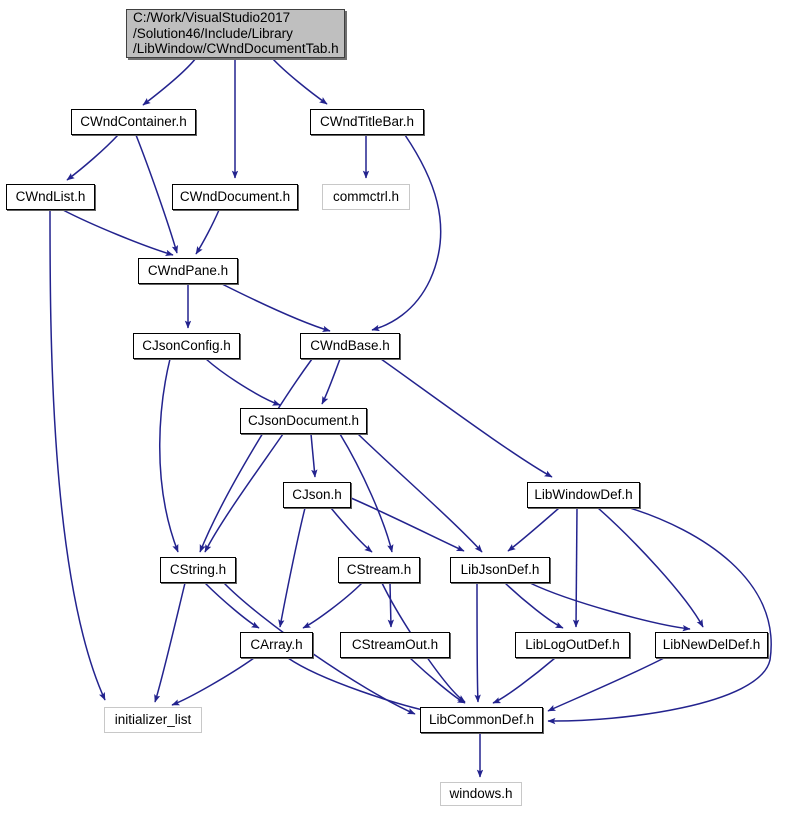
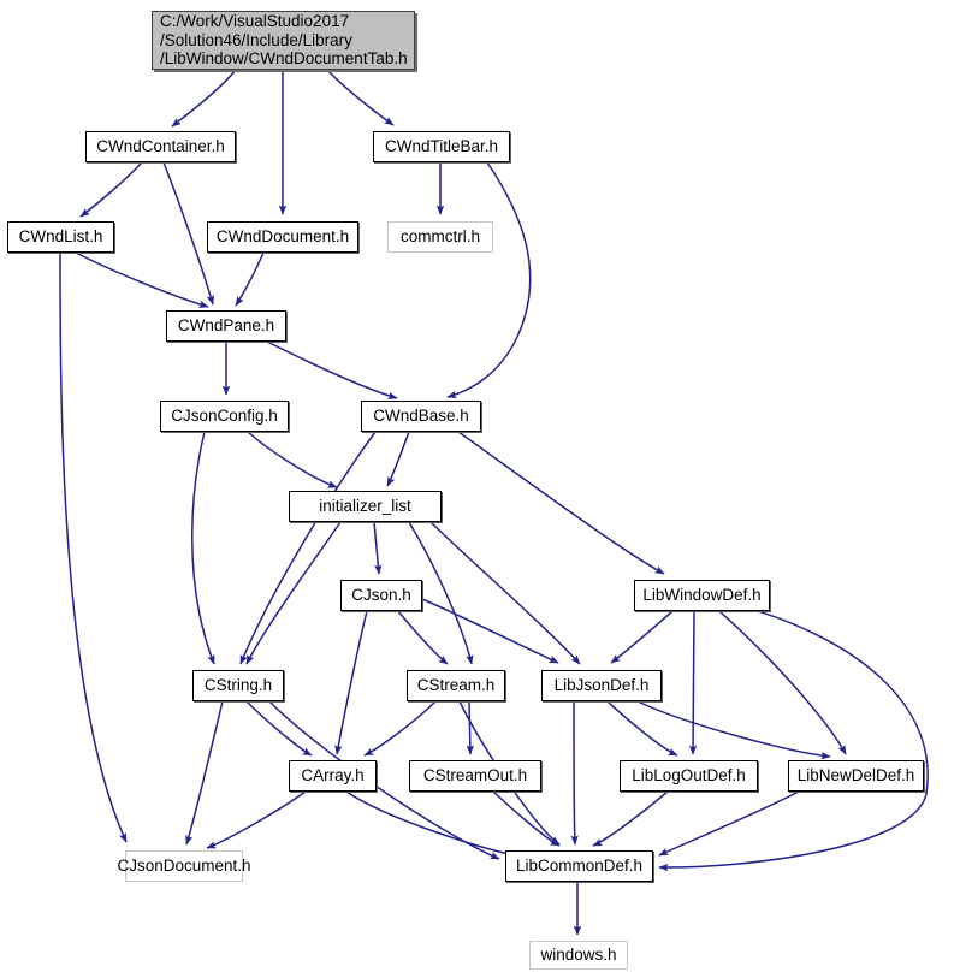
  C:/Work/VisualStudio2017
  /Solution46/Include/Library
  /LibWindow/CWndDocumentTab.h
  CWndContainer.h
  CWndTitleBar.h
  CWndList.h
  CWndDocument.h
  commctrl.h
  CWndPane.h
  CJsonConfig.h
  CWndBase.h
- CJsonDocument.h
+ initializer_list
  CJson.h
  LibWindowDef.h
  CString.h
  CStream.h
  LibJsonDef.h
  CArray.h
  CStreamOut.h
  LibLogOutDef.h
  LibNewDelDef.h
- initializer_list
+ CJsonDocument.h
  LibCommonDef.h
  windows.h
